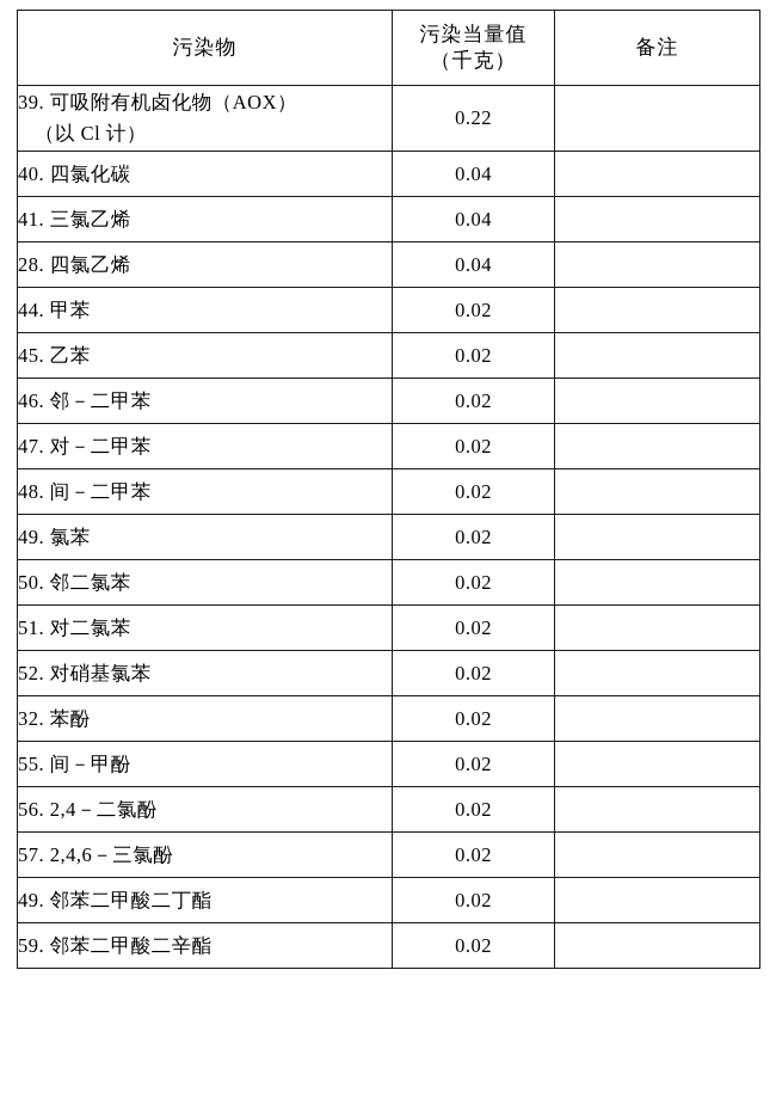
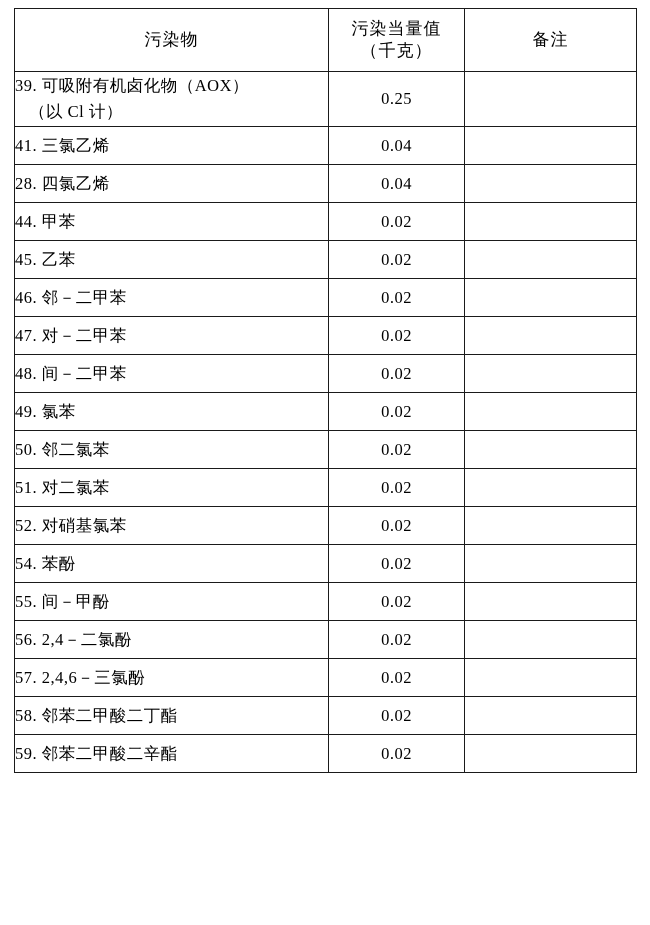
  污染物	污染当量值 （千克）	备注
- 39. 可吸附有机卤化物（AOX） （以 Cl 计）	0.22
+ 39. 可吸附有机卤化物（AOX） （以 Cl 计）	0.25
- 40. 四氯化碳	0.04
  41. 三氯乙烯	0.04
  28. 四氯乙烯	0.04
  44. 甲苯	0.02
  45. 乙苯	0.02
  46. 邻－二甲苯	0.02
  47. 对－二甲苯	0.02
  48. 间－二甲苯	0.02
  49. 氯苯	0.02
  50. 邻二氯苯	0.02
  51. 对二氯苯	0.02
  52. 对硝基氯苯	0.02
- 32. 苯酚	0.02
+ 54. 苯酚	0.02
  55. 间－甲酚	0.02
  56. 2,4－二氯酚	0.02
  57. 2,4,6－三氯酚	0.02
- 49. 邻苯二甲酸二丁酯	0.02
+ 58. 邻苯二甲酸二丁酯	0.02
  59. 邻苯二甲酸二辛酯	0.02
